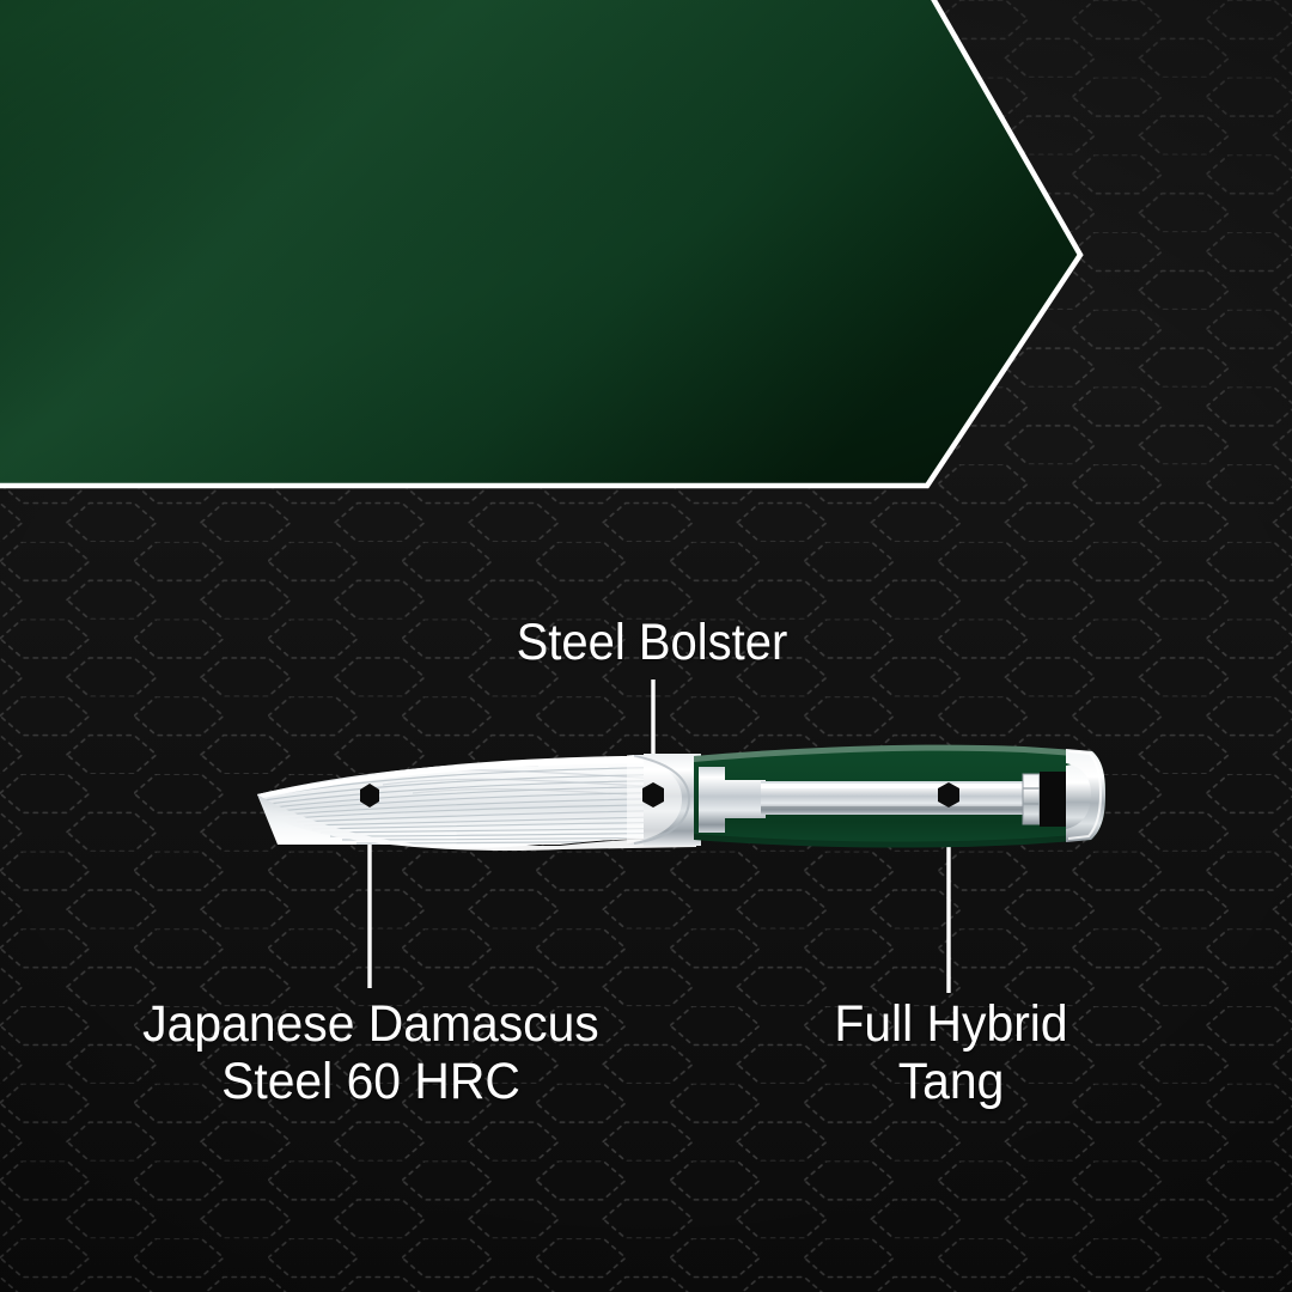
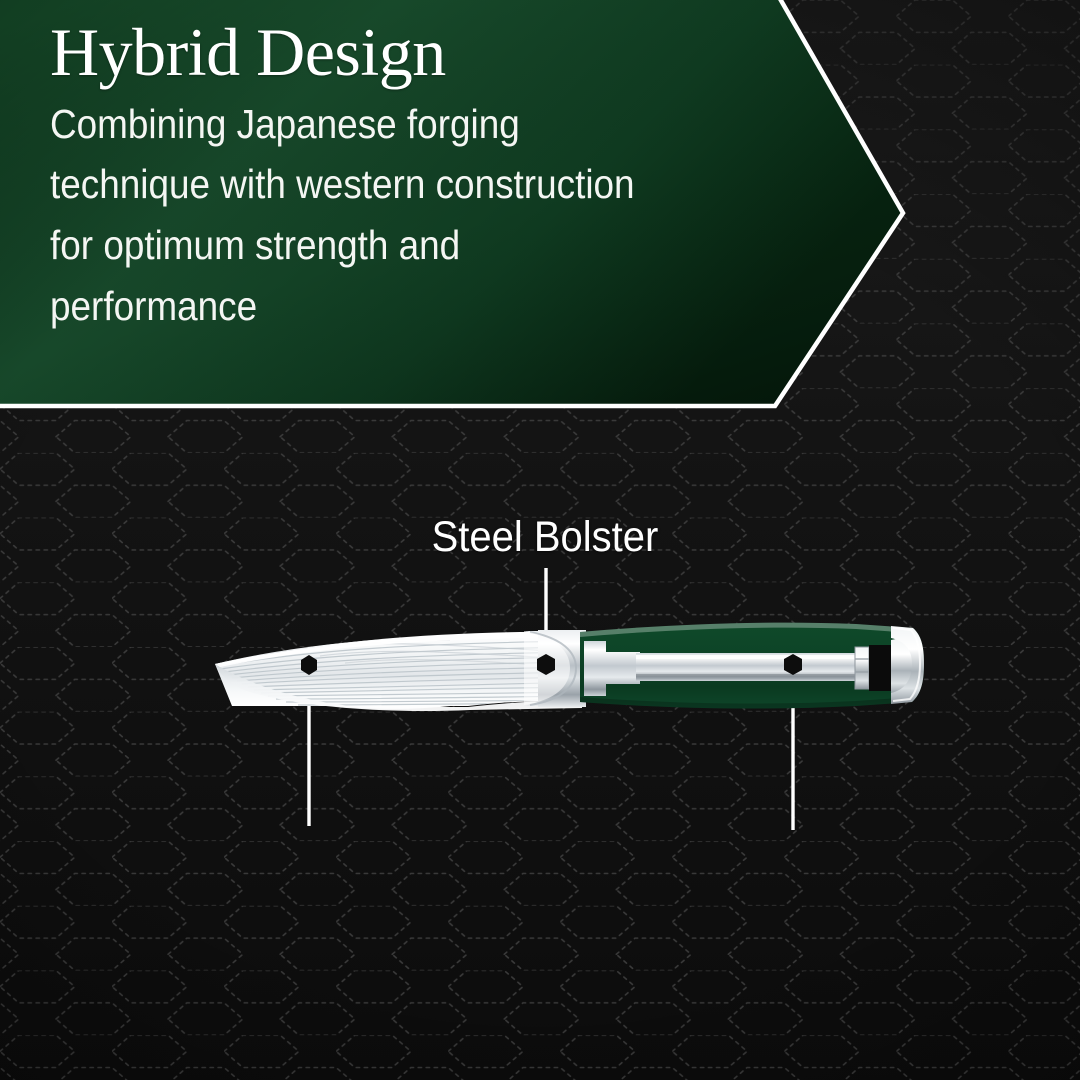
+ Hybrid Design
+ Combining Japanese forging
+ technique with western construction
+ for optimum strength and
+ performance
  Steel Bolster
- Japanese Damascus
- Steel 60 HRC
- Full Hybrid
- Tang
